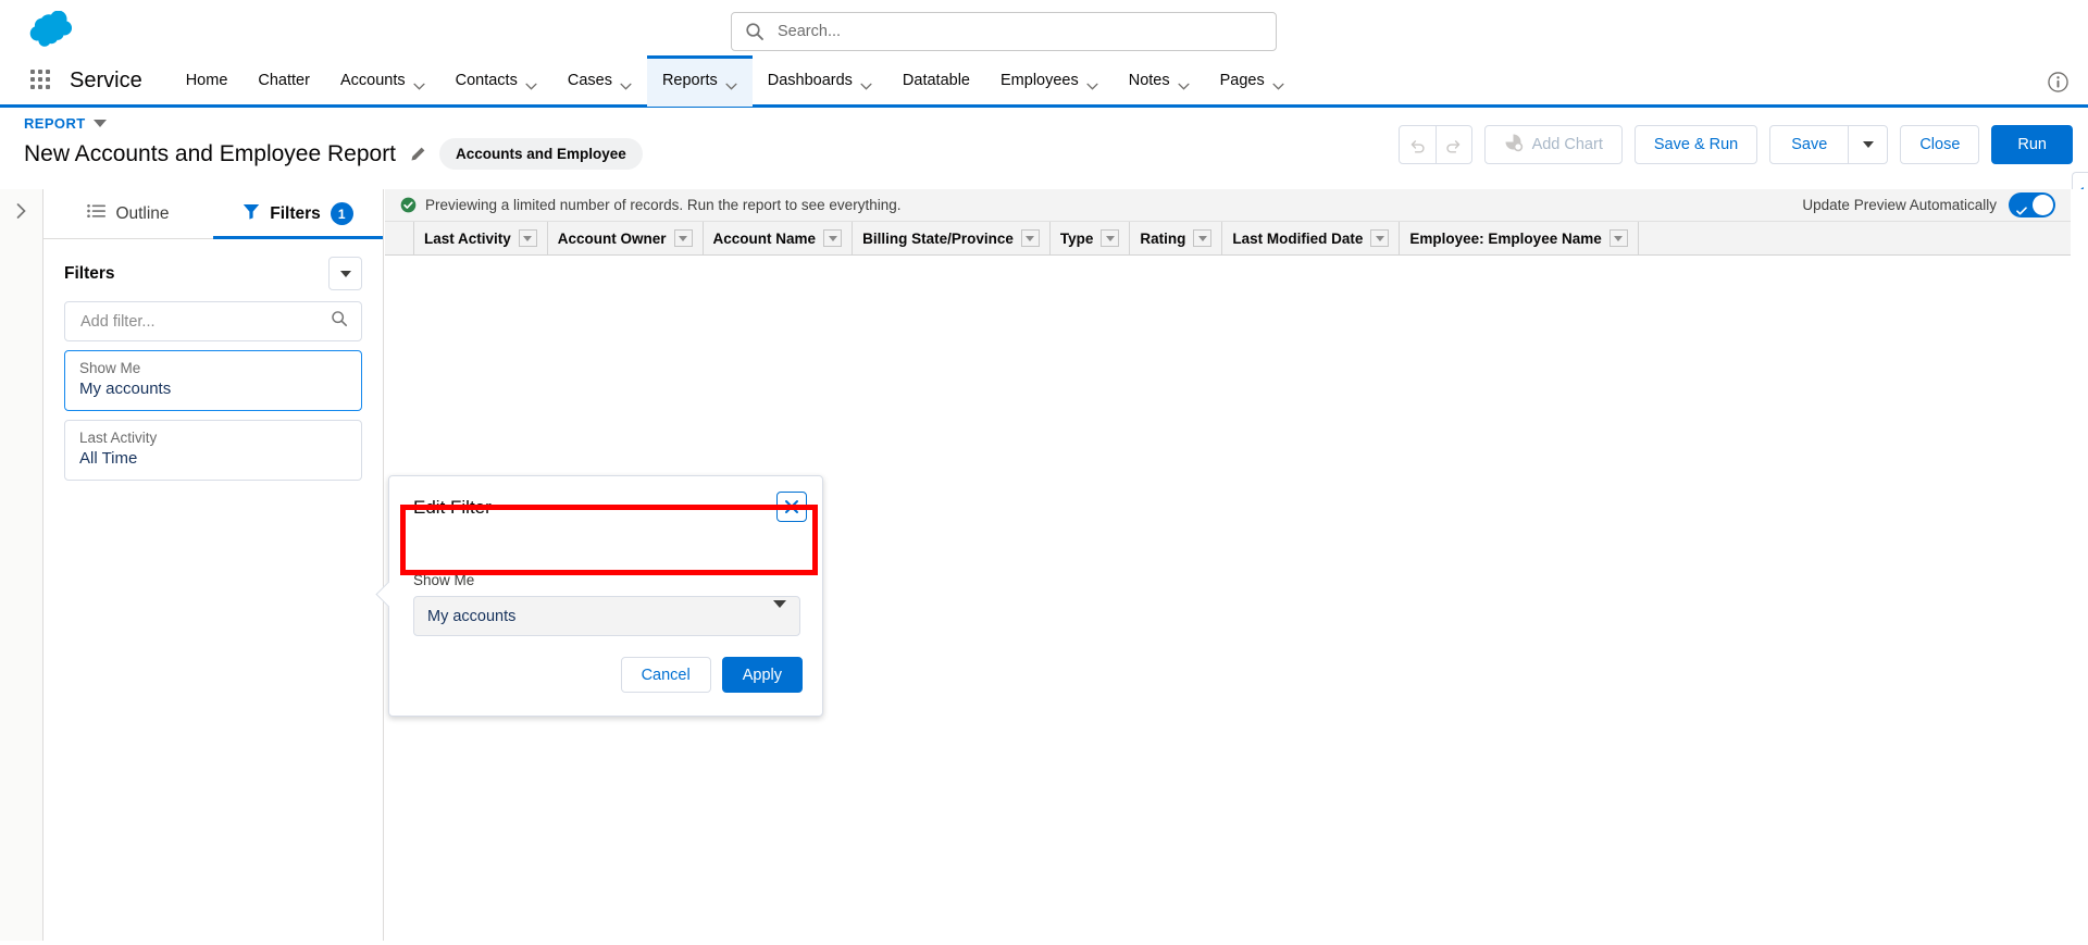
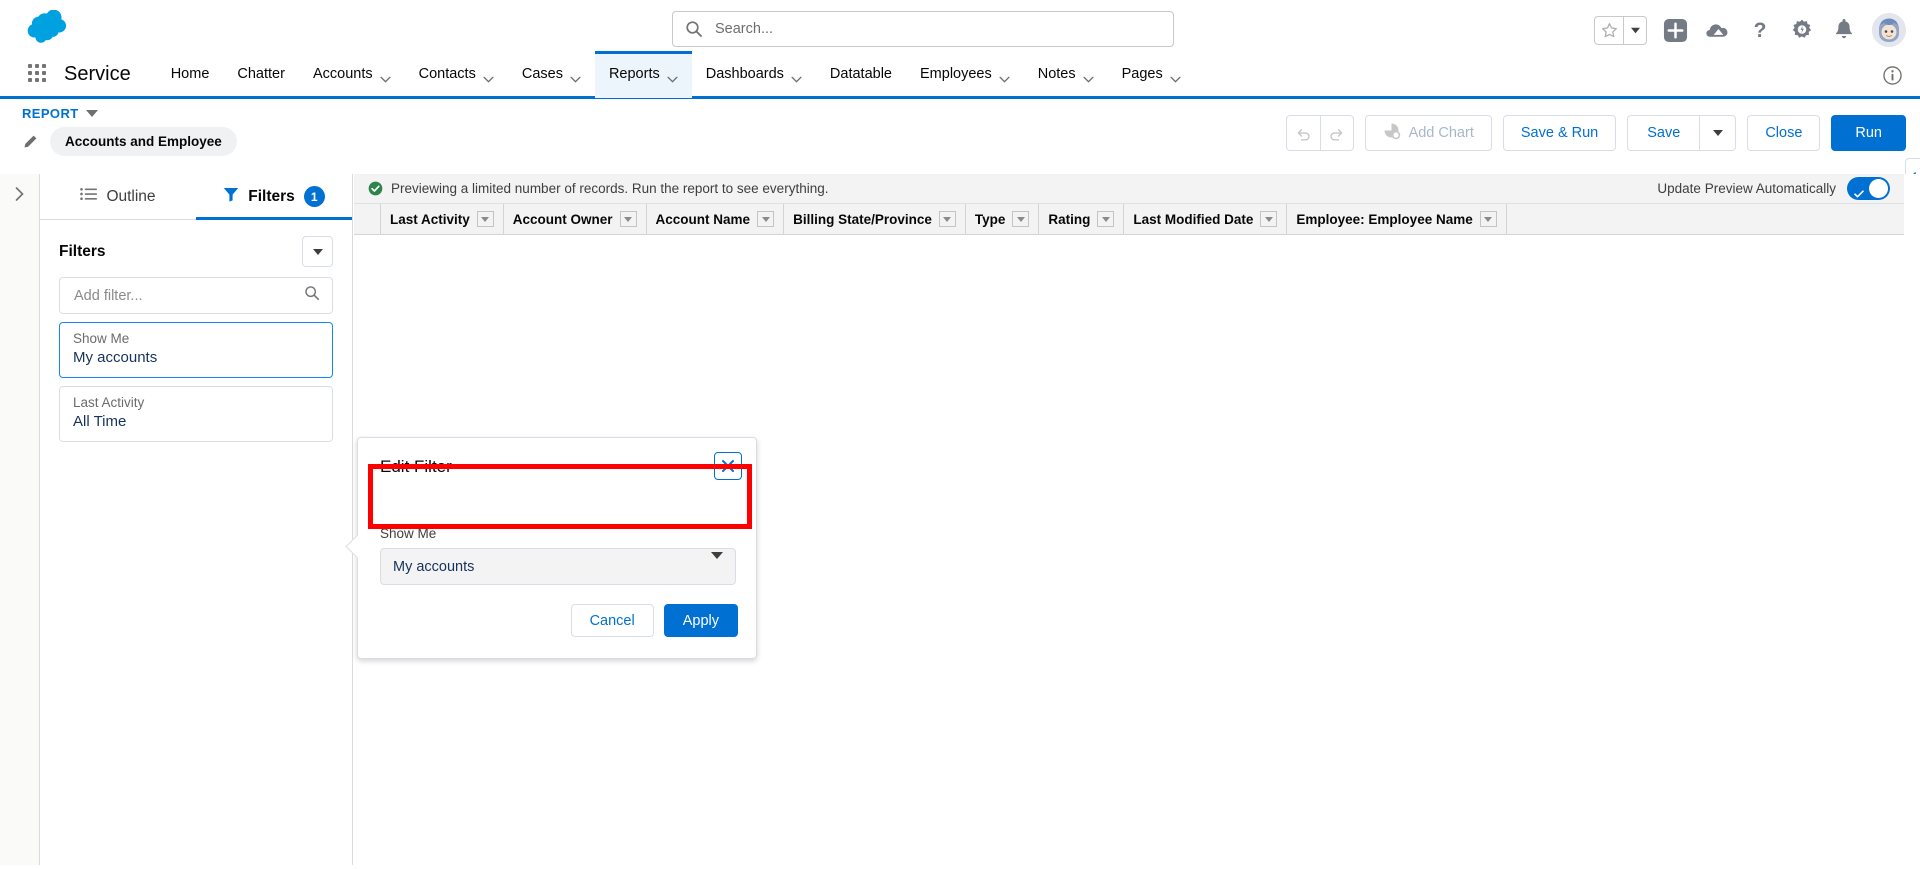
  Search...
+ ?
  Service
  Home
  Chatter
  Accounts
  Contacts
  Cases
  Reports
  Dashboards
  Datatable
  Employees
  Notes
  Pages
  REPORT
- New Accounts and Employee Report
  Accounts and Employee
  Add Chart
  Save & Run
  Save
  Close
  Run
  Outline
  Filters
  1
  Filters
  Add filter...
  Show Me
  My accounts
  Last Activity
  All Time
  Previewing a limited number of records. Run the report to see everything.
  Update Preview Automatically
  Last Activity
  Account Owner
  Account Name
  Billing State/Province
  Type
  Rating
  Last Modified Date
  Employee: Employee Name
  Edit Filter
  Show Me
  My accounts
  Cancel
  Apply
